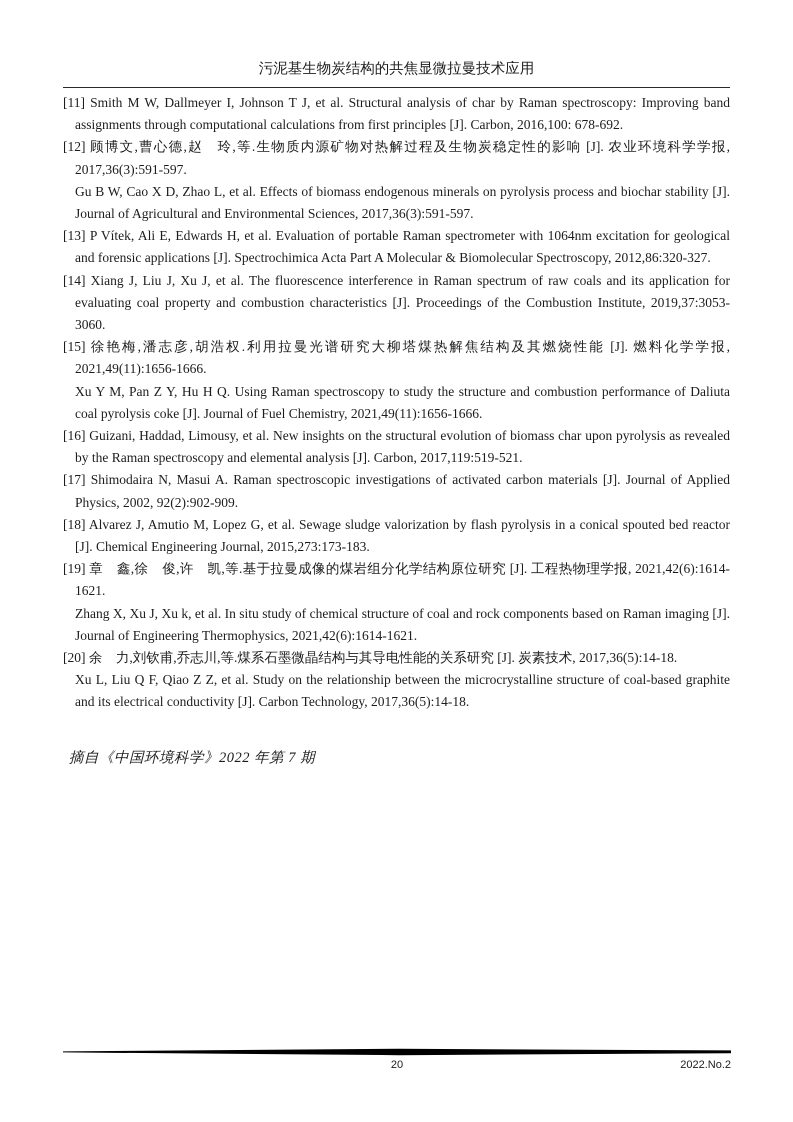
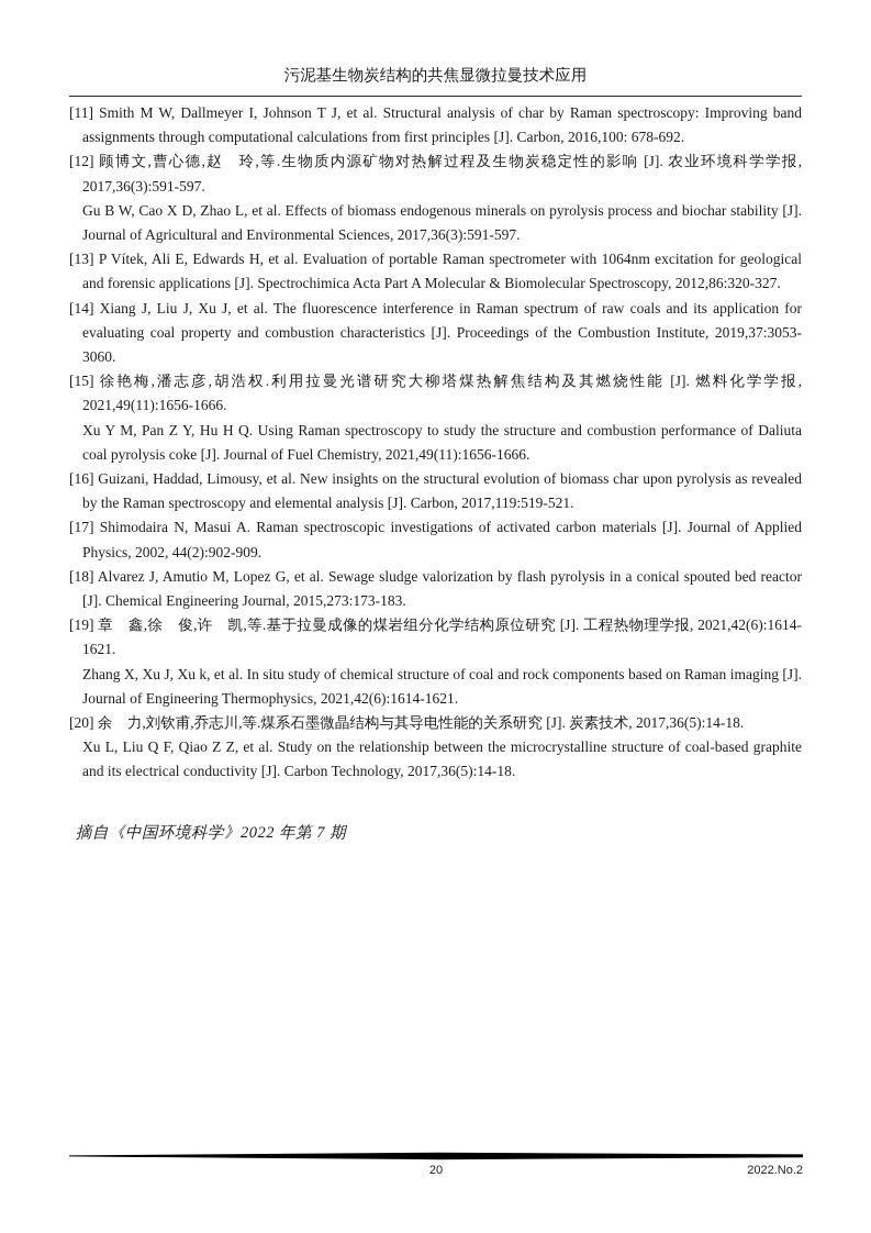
  污泥基生物炭结构的共焦显微拉曼技术应用
  [11] Smith M W, Dallmeyer I, Johnson T J, et al. Structural analysis of char by Raman spectroscopy: Improving band assignments through computational calculations from first principles [J]. Carbon, 2016,100: 678-692.
  [12] 顾博文,曹心德,赵 玲,等.生物质内源矿物对热解过程及生物炭稳定性的影响 [J]. 农业环境科学学报, 2017,36(3):591-597.
  Gu B W, Cao X D, Zhao L, et al. Effects of biomass endogenous minerals on pyrolysis process and biochar stability [J]. Journal of Agricultural and Environmental Sciences, 2017,36(3):591-597.
  [13] P Vítek, Ali E, Edwards H, et al. Evaluation of portable Raman spectrometer with 1064nm excitation for geological and forensic applications [J]. Spectrochimica Acta Part A Molecular & Biomolecular Spectroscopy, 2012,86:320-327.
  [14] Xiang J, Liu J, Xu J, et al. The fluorescence interference in Raman spectrum of raw coals and its application for evaluating coal property and combustion characteristics [J]. Proceedings of the Combustion Institute, 2019,37:3053-3060.
  [15] 徐艳梅,潘志彦,胡浩权.利用拉曼光谱研究大柳塔煤热解焦结构及其燃烧性能 [J]. 燃料化学学报, 2021,49(11):1656-1666.
  Xu Y M, Pan Z Y, Hu H Q. Using Raman spectroscopy to study the structure and combustion performance of Daliuta coal pyrolysis coke [J]. Journal of Fuel Chemistry, 2021,49(11):1656-1666.
  [16] Guizani, Haddad, Limousy, et al. New insights on the structural evolution of biomass char upon pyrolysis as revealed by the Raman spectroscopy and elemental analysis [J]. Carbon, 2017,119:519-521.
- [17] Shimodaira N, Masui A. Raman spectroscopic investigations of activated carbon materials [J]. Journal of Applied Physics, 2002, 92(2):902-909.
+ [17] Shimodaira N, Masui A. Raman spectroscopic investigations of activated carbon materials [J]. Journal of Applied Physics, 2002, 44(2):902-909.
  [18] Alvarez J, Amutio M, Lopez G, et al. Sewage sludge valorization by flash pyrolysis in a conical spouted bed reactor [J]. Chemical Engineering Journal, 2015,273:173-183.
  [19] 章 鑫,徐 俊,许 凯,等.基于拉曼成像的煤岩组分化学结构原位研究 [J]. 工程热物理学报, 2021,42(6):1614-1621.
  Zhang X, Xu J, Xu k, et al. In situ study of chemical structure of coal and rock components based on Raman imaging [J]. Journal of Engineering Thermophysics, 2021,42(6):1614-1621.
  [20] 余 力,刘钦甫,乔志川,等.煤系石墨微晶结构与其导电性能的关系研究 [J]. 炭素技术, 2017,36(5):14-18.
  Xu L, Liu Q F, Qiao Z Z, et al. Study on the relationship between the microcrystalline structure of coal-based graphite and its electrical conductivity [J]. Carbon Technology, 2017,36(5):14-18.
  摘自《中国环境科学》2022 年第 7 期
  20
  2022.No.2
